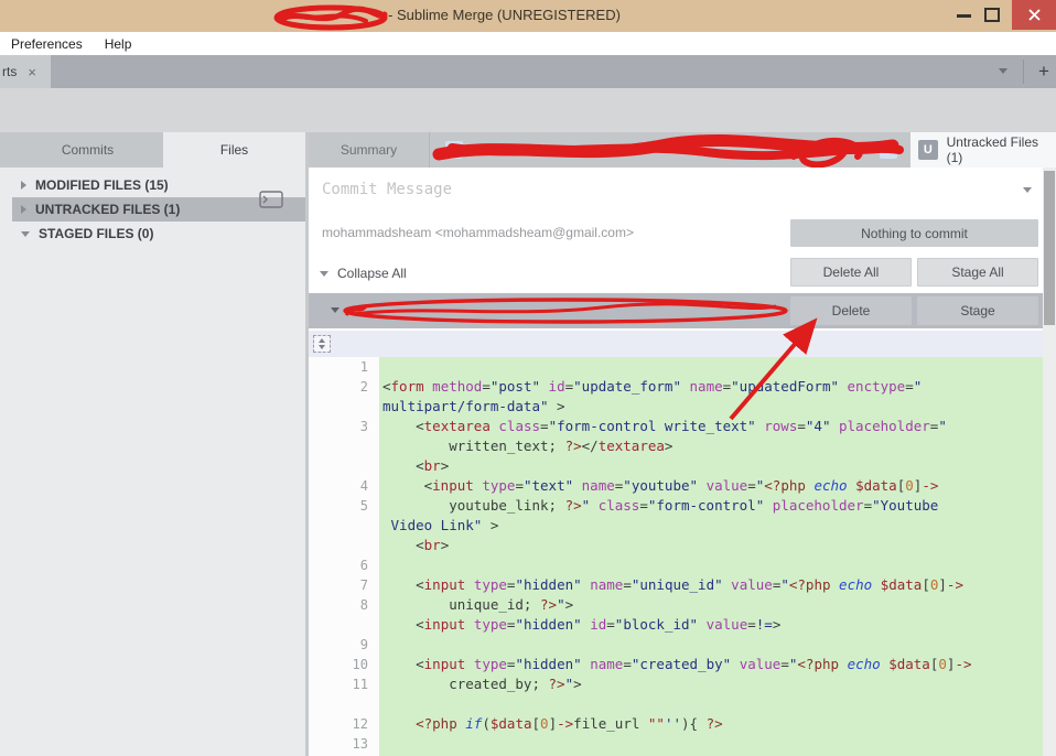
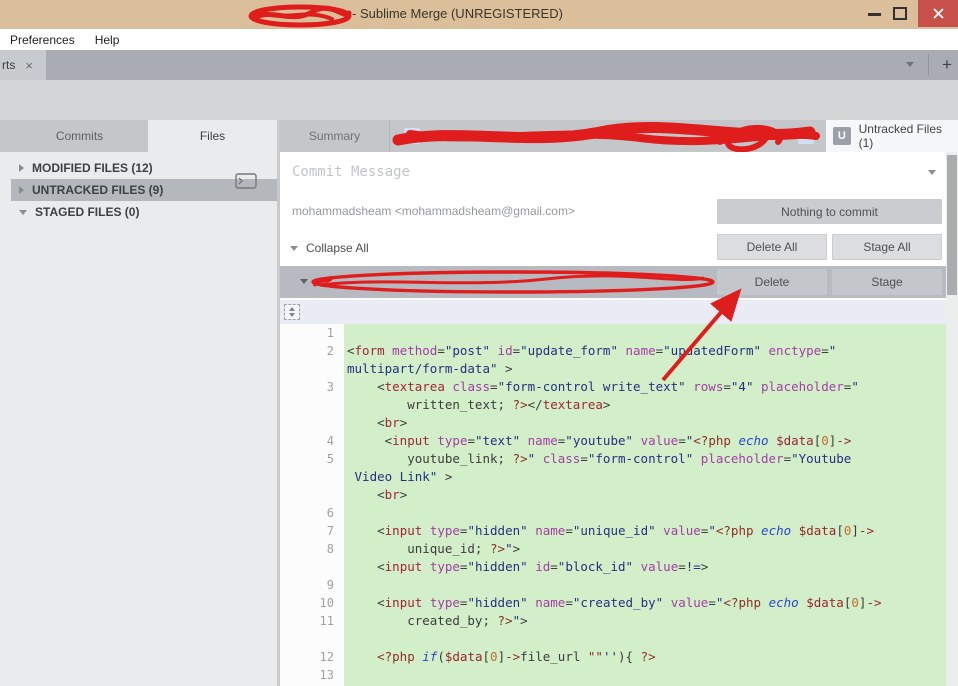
  - Sublime Merge (UNREGISTERED)
  Preferences
  Help
  rts
  ×
  +
  Commits
  Files
- MODIFIED FILES (15)
+ MODIFIED FILES (12)
- UNTRACKED FILES (1)
+ UNTRACKED FILES (9)
  STAGED FILES (0)
  Summary
  U
  Untracked Files (1)
  Commit Message
  mohammadsheam <mohammadsheam@gmail.com>
  Nothing to commit
  Collapse All
  Delete All
  Stage All
  Delete
  Stage
  1
  2
  3
  4
  5
  6
  7
  8
  9
  10
  11
  12
  13
  <form method="post" id="update_form" name="upatedForm" enctype="
  multipart/form-data" >
  <textarea class="form-control write_text" rows="4" placeholder="
  written_text; ?></textarea>
  <br>
  <input type="text" name="youtube" value="<?php echo $data[0]->
  youtube_link; ?>" class="form-control" placeholder="Youtube
  Video Link" >
  <br>
  <input type="hidden" name="unique_id" value="<?php echo $data[0]->
  unique_id; ?>">
  <input type="hidden" id="block_id" value=!=>
  <input type="hidden" name="created_by" value="<?php echo $data[0]->
  created_by; ?>">
  <?php if($data[0]->file_url ""''){ ?>
